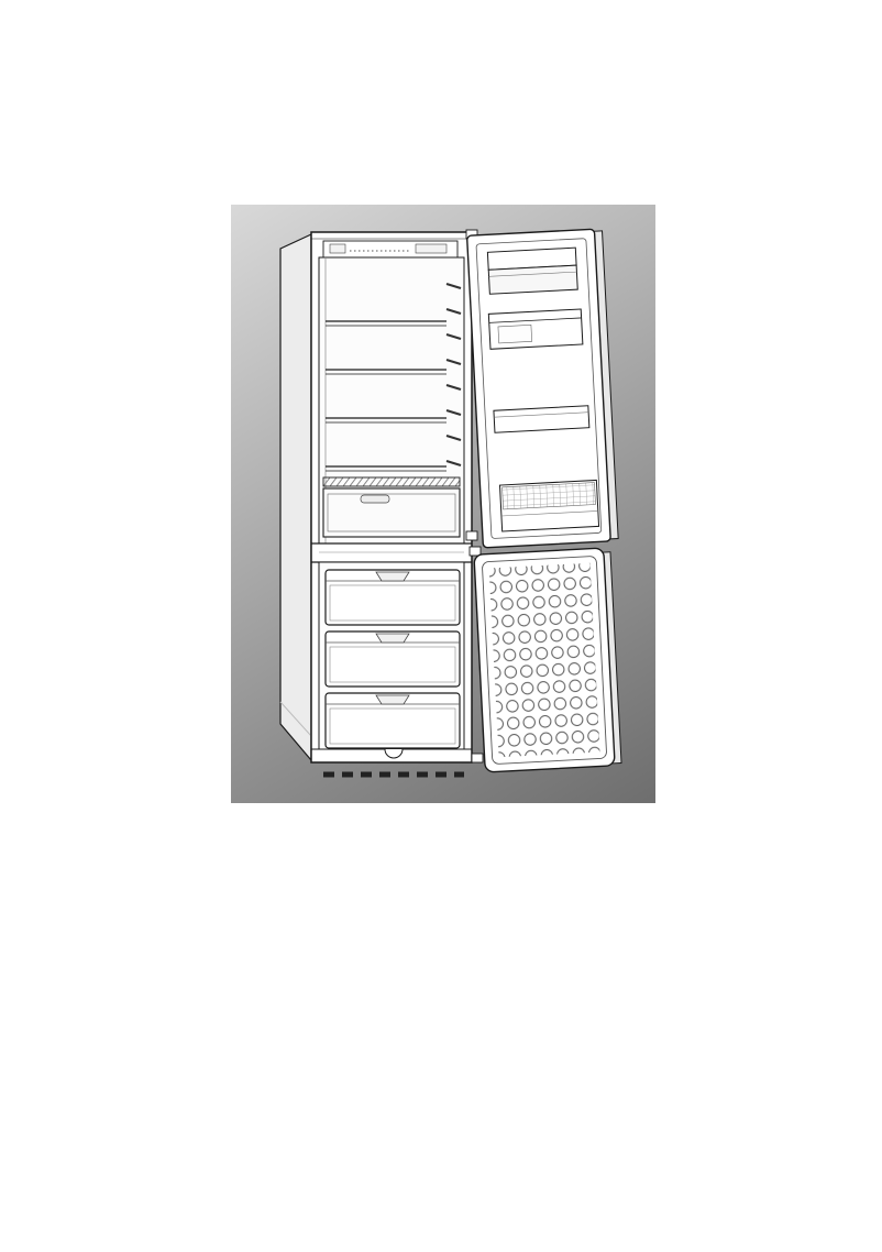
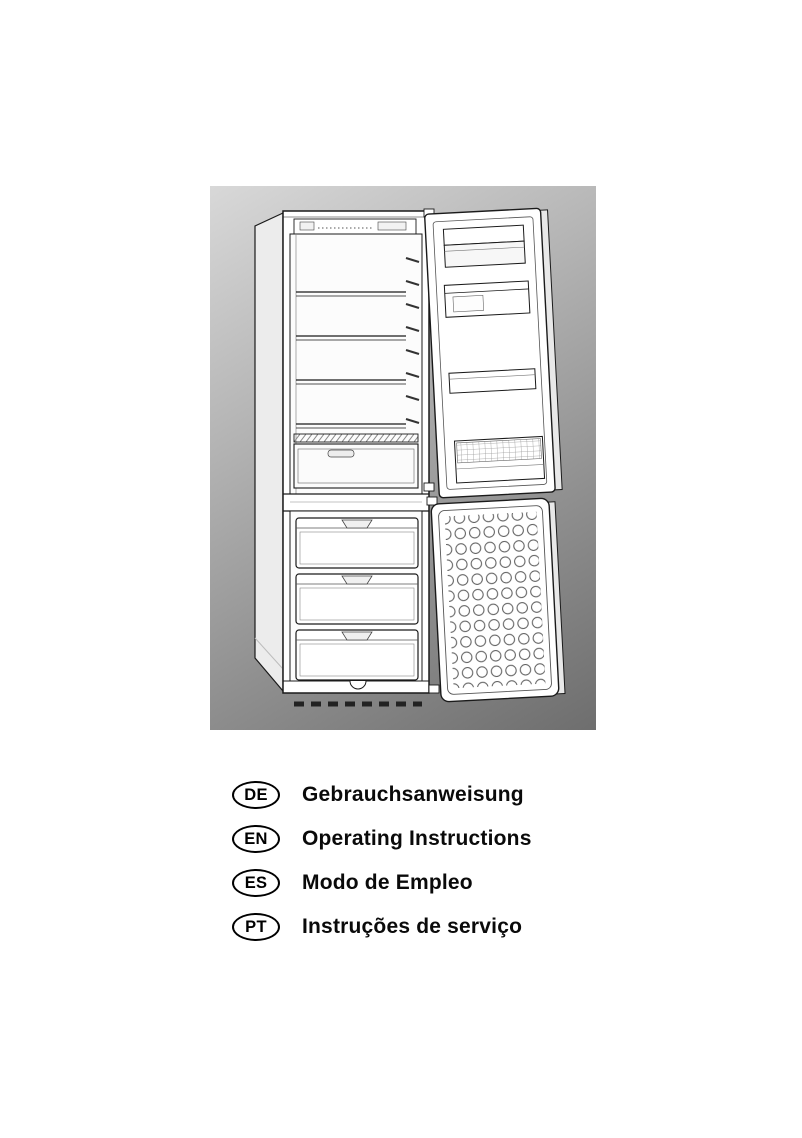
+ DE
+ Gebrauchsanweisung
+ EN
+ Operating Instructions
+ ES
+ Modo de Empleo
+ PT
+ Instruções de serviço
